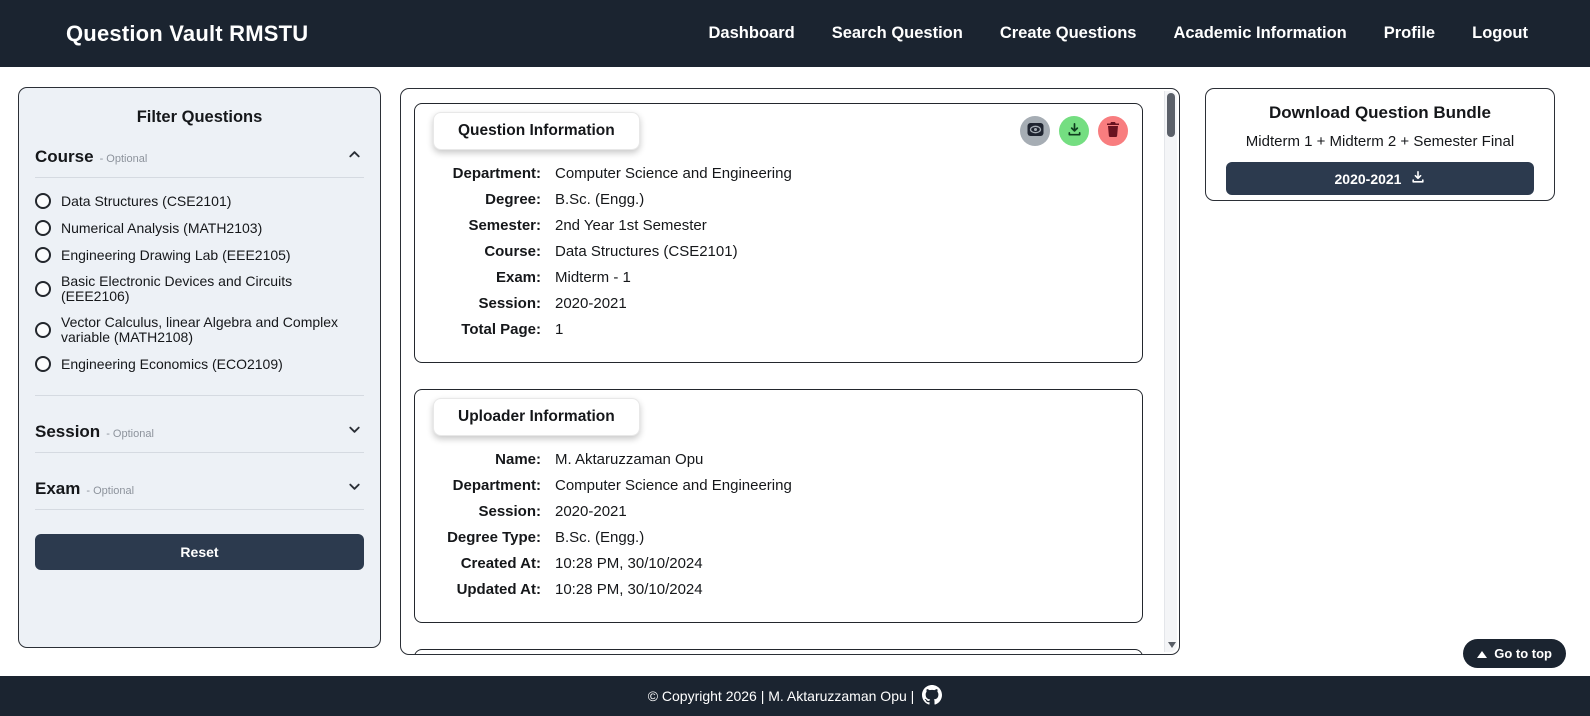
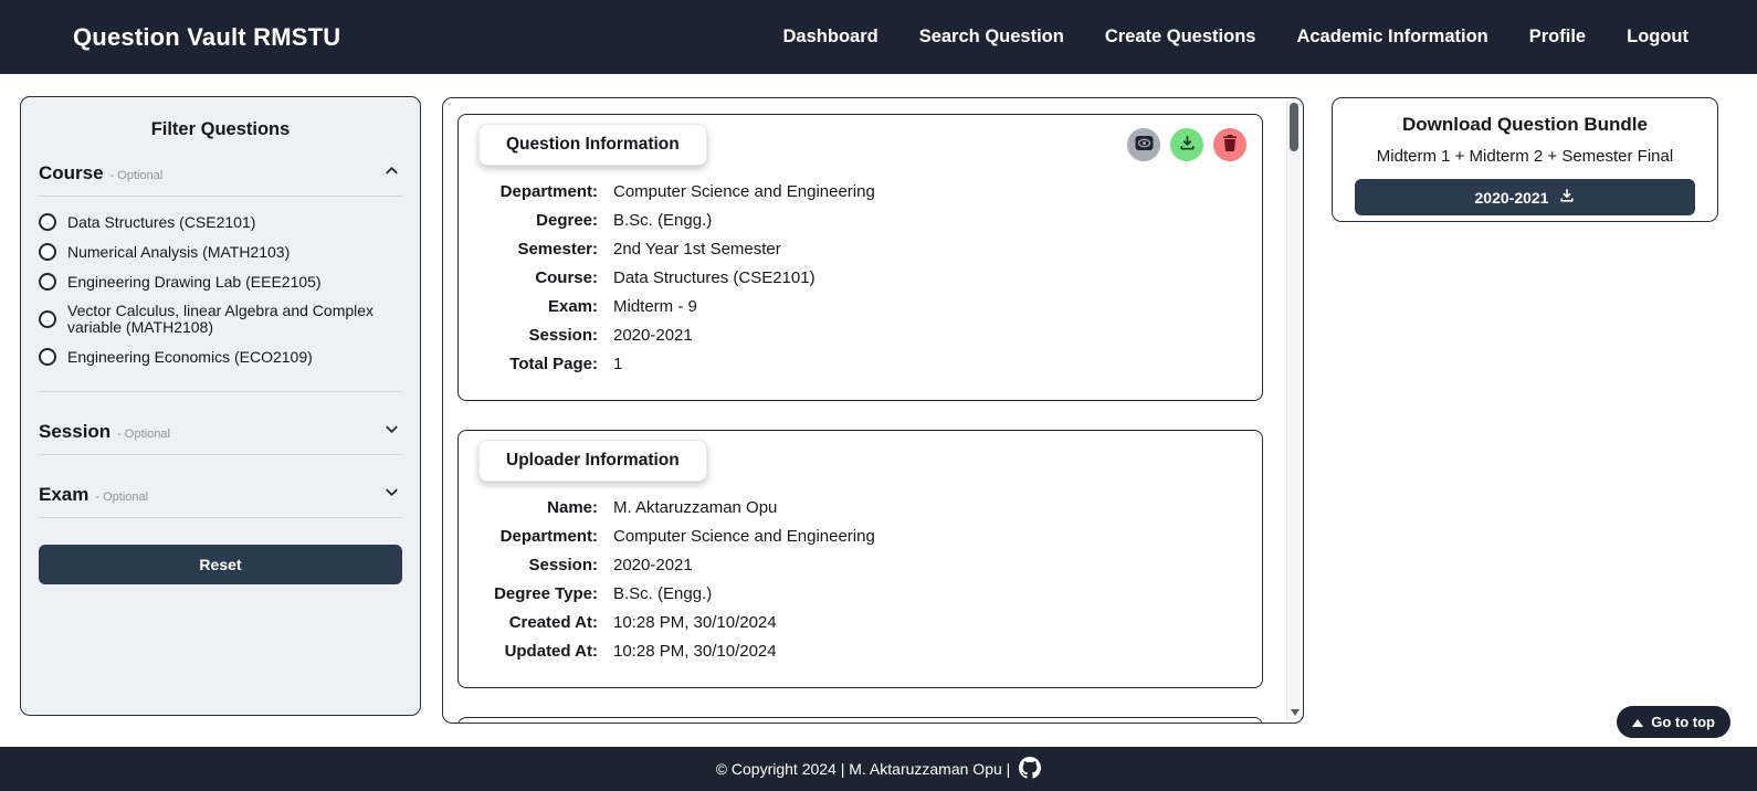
  Question Vault RMSTU
  Dashboard
  Search Question
  Create Questions
  Academic Information
  Profile
  Logout
  Filter Questions
  Course - Optional
  Data Structures (CSE2101)
  Numerical Analysis (MATH2103)
  Engineering Drawing Lab (EEE2105)
- Basic Electronic Devices and Circuits (EEE2106)
  Vector Calculus, linear Algebra and Complex variable (MATH2108)
  Engineering Economics (ECO2109)
  Session - Optional
  Exam - Optional
  Reset
  Question Information
  Department:
  Computer Science and Engineering
  Degree:
  B.Sc. (Engg.)
  Semester:
  2nd Year 1st Semester
  Course:
  Data Structures (CSE2101)
  Exam:
- Midterm - 1
+ Midterm - 9
  Session:
  2020-2021
  Total Page:
  1
  Uploader Information
  Name:
  M. Aktaruzzaman Opu
  Department:
  Computer Science and Engineering
  Session:
  2020-2021
  Degree Type:
  B.Sc. (Engg.)
  Created At:
  10:28 PM, 30/10/2024
  Updated At:
  10:28 PM, 30/10/2024
  Download Question Bundle
  Midterm 1 + Midterm 2 + Semester Final
  2020-2021
  Go to top
- © Copyright 2026 | M. Aktaruzzaman Opu |
+ © Copyright 2024 | M. Aktaruzzaman Opu |
